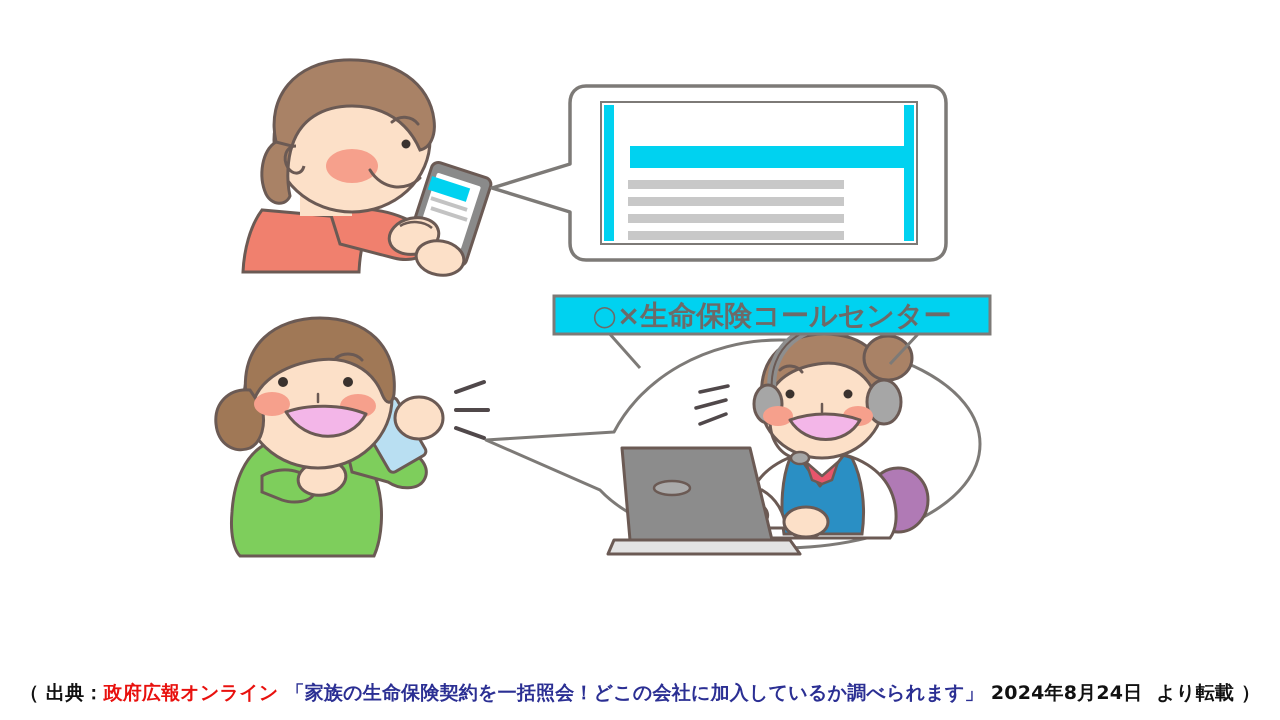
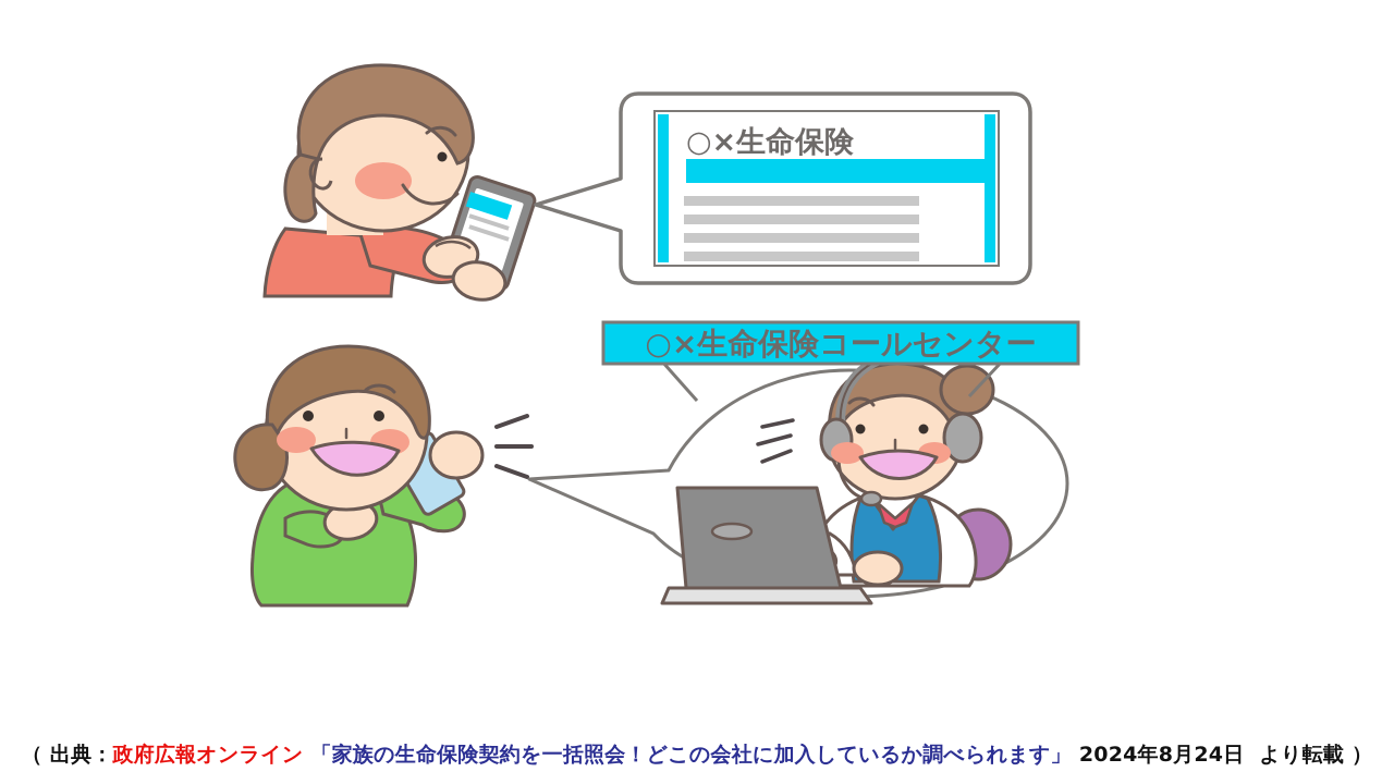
+ ○×生命保険
  ○×生命保険コールセンター
  （ 出典：政府広報オンライン 「家族の生命保険契約を一括照会！どこの会社に加入しているか調べられます」 2024年8月24日 より転載 ）
